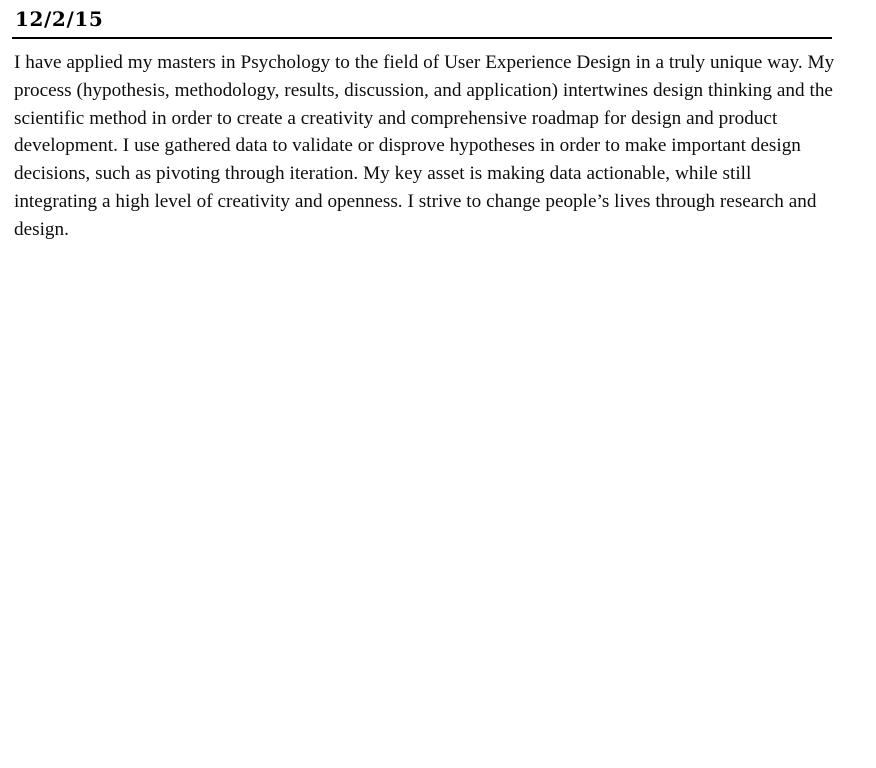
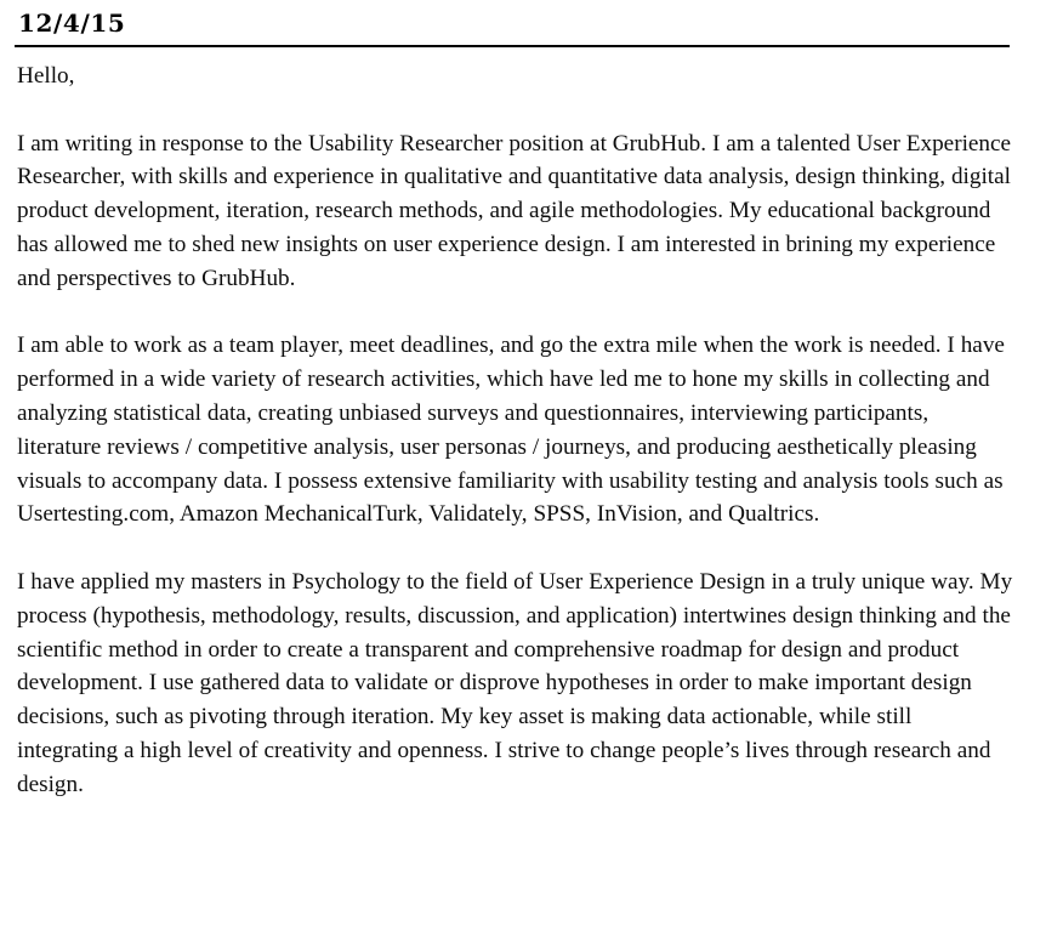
- 12/2/15
+ 12/4/15
+ Hello,
+ I am writing in response to the Usability Researcher position at GrubHub. I am a talented User Experience Researcher, with skills and experience in qualitative and quantitative data analysis, design thinking, digital product development, iteration, research methods, and agile methodologies. My educational background has allowed me to shed new insights on user experience design. I am interested in brining my experience and perspectives to GrubHub.
+ I am able to work as a team player, meet deadlines, and go the extra mile when the work is needed. I have performed in a wide variety of research activities, which have led me to hone my skills in collecting and analyzing statistical data, creating unbiased surveys and questionnaires, interviewing participants, literature reviews / competitive analysis, user personas / journeys, and producing aesthetically pleasing visuals to accompany data. I possess extensive familiarity with usability testing and analysis tools such as Usertesting.com, Amazon MechanicalTurk, Validately, SPSS, InVision, and Qualtrics.
- I have applied my masters in Psychology to the field of User Experience Design in a truly unique way. My process (hypothesis, methodology, results, discussion, and application) intertwines design thinking and the scientific method in order to create a creativity and comprehensive roadmap for design and product development. I use gathered data to validate or disprove hypotheses in order to make important design decisions, such as pivoting through iteration. My key asset is making data actionable, while still integrating a high level of creativity and openness. I strive to change people’s lives through research and design.
+ I have applied my masters in Psychology to the field of User Experience Design in a truly unique way. My process (hypothesis, methodology, results, discussion, and application) intertwines design thinking and the scientific method in order to create a transparent and comprehensive roadmap for design and product development. I use gathered data to validate or disprove hypotheses in order to make important design decisions, such as pivoting through iteration. My key asset is making data actionable, while still integrating a high level of creativity and openness. I strive to change people’s lives through research and design.
